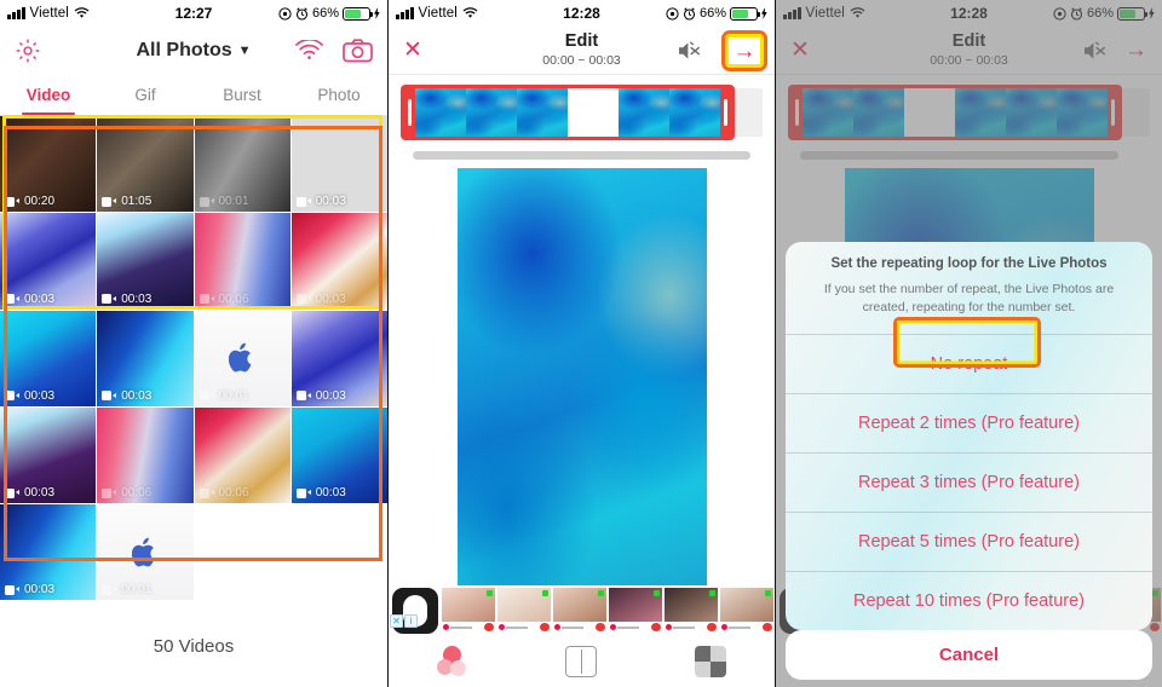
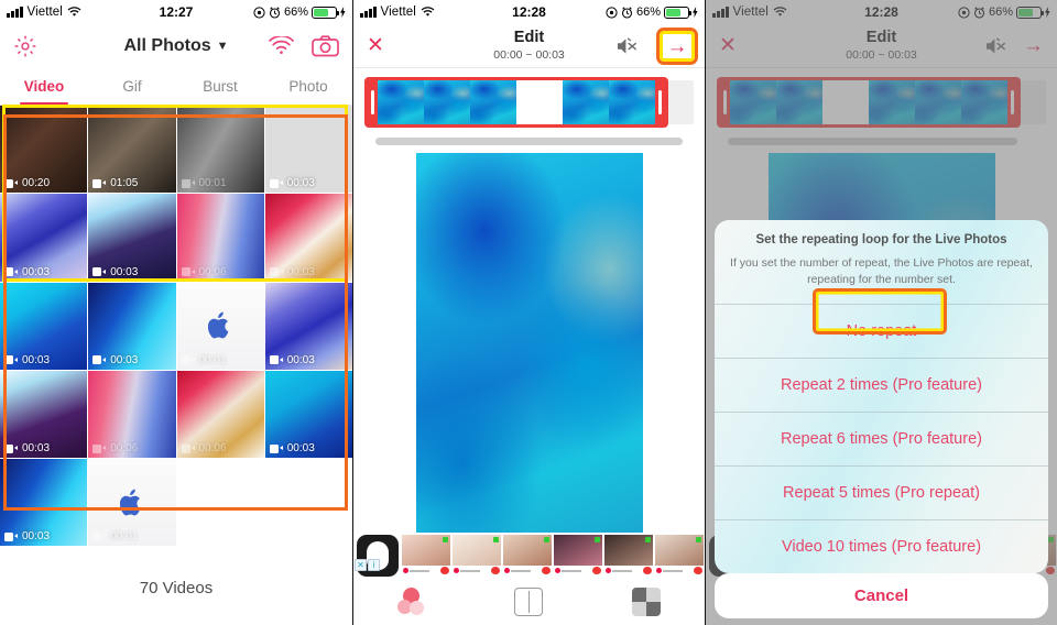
  Viettel
  12:27
  66%
  All Photos
  ▼
  Video
  Gif
  Burst
  Photo
  00:20
  01:05
  00:01
  00:03
  00:03
  00:03
  00:06
  00:03
  00:03
  00:03
  00:03
  00:03
  00:06
  00:06
  00:03
  00:03
  00:01
- 50 Videos
+ 70 Videos
  Viettel
  12:28
  66%
  ✕
  Edit
  00:00 ~ 00:03
  →
  ✕
  i
  Viettel
  12:28
  66%
  ✕
  Edit
  00:00 ~ 00:03
  →
  Set the repeating loop for the Live Photos
- If you set the number of repeat, the Live Photos are created, repeating for the number set.
+ If you set the number of repeat, the Live Photos are repeat, repeating for the number set.
  No repeat
  Repeat 2 times (Pro feature)
- Repeat 3 times (Pro feature)
+ Repeat 6 times (Pro feature)
- Repeat 5 times (Pro feature)
+ Repeat 5 times (Pro repeat)
- Repeat 10 times (Pro feature)
+ Video 10 times (Pro feature)
  Cancel
